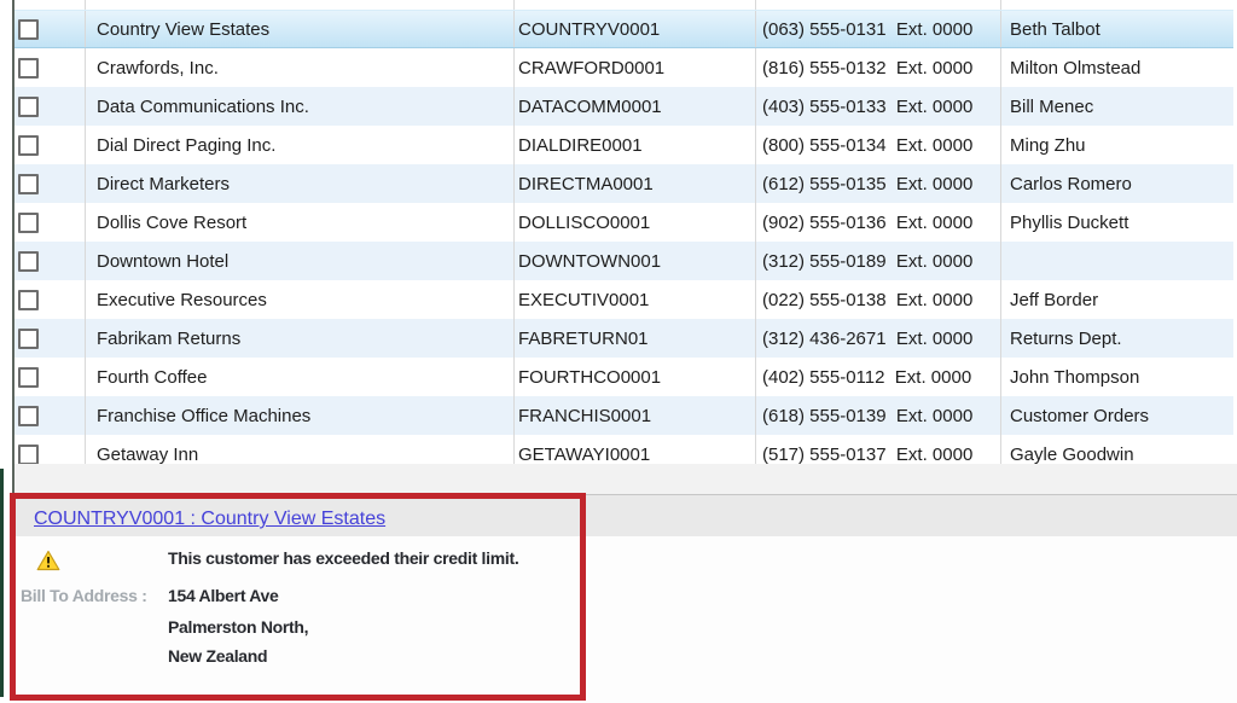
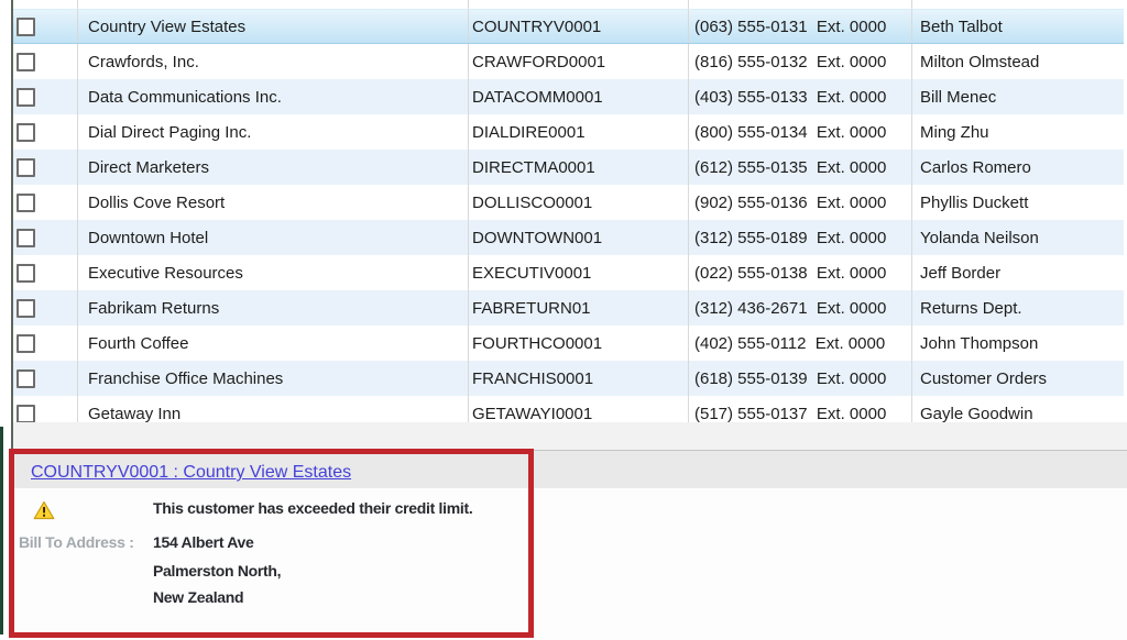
  Country View Estates
  COUNTRYV0001
  (063) 555-0131 Ext. 0000
  Beth Talbot
  Crawfords, Inc.
  CRAWFORD0001
  (816) 555-0132 Ext. 0000
  Milton Olmstead
  Data Communications Inc.
  DATACOMM0001
  (403) 555-0133 Ext. 0000
  Bill Menec
  Dial Direct Paging Inc.
  DIALDIRE0001
  (800) 555-0134 Ext. 0000
  Ming Zhu
  Direct Marketers
  DIRECTMA0001
  (612) 555-0135 Ext. 0000
  Carlos Romero
  Dollis Cove Resort
  DOLLISCO0001
  (902) 555-0136 Ext. 0000
  Phyllis Duckett
  Downtown Hotel
  DOWNTOWN001
  (312) 555-0189 Ext. 0000
+ Yolanda Neilson
  Executive Resources
  EXECUTIV0001
  (022) 555-0138 Ext. 0000
  Jeff Border
  Fabrikam Returns
  FABRETURN01
  (312) 436-2671 Ext. 0000
  Returns Dept.
  Fourth Coffee
  FOURTHCO0001
  (402) 555-0112 Ext. 0000
  John Thompson
  Franchise Office Machines
  FRANCHIS0001
  (618) 555-0139 Ext. 0000
  Customer Orders
  Getaway Inn
  GETAWAYI0001
  (517) 555-0137 Ext. 0000
  Gayle Goodwin
  COUNTRYV0001 : Country View Estates
  This customer has exceeded their credit limit.
  Bill To Address :
  154 Albert Ave
  Palmerston North,
  New Zealand
